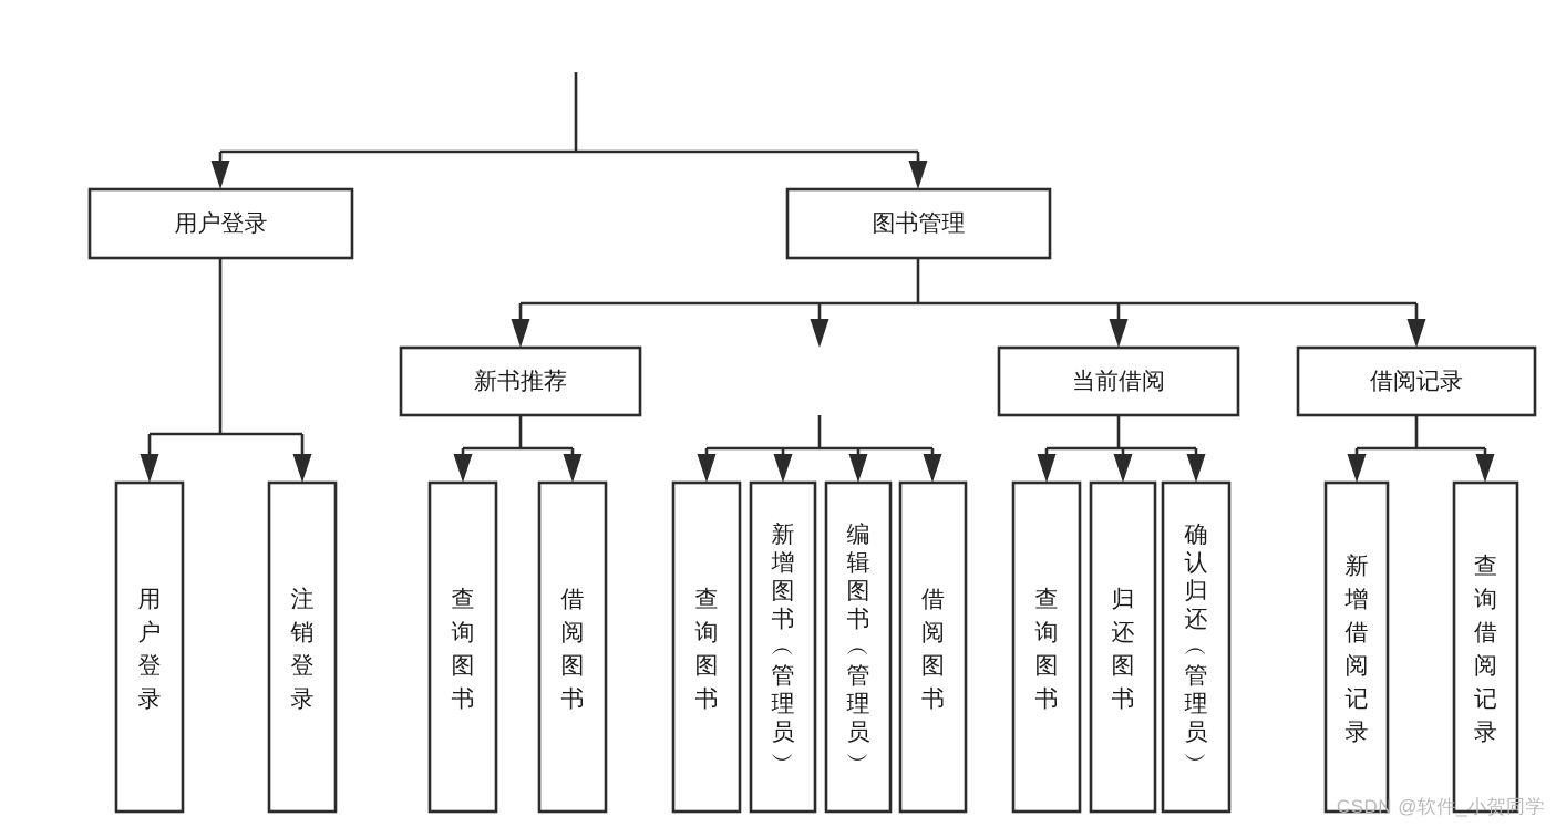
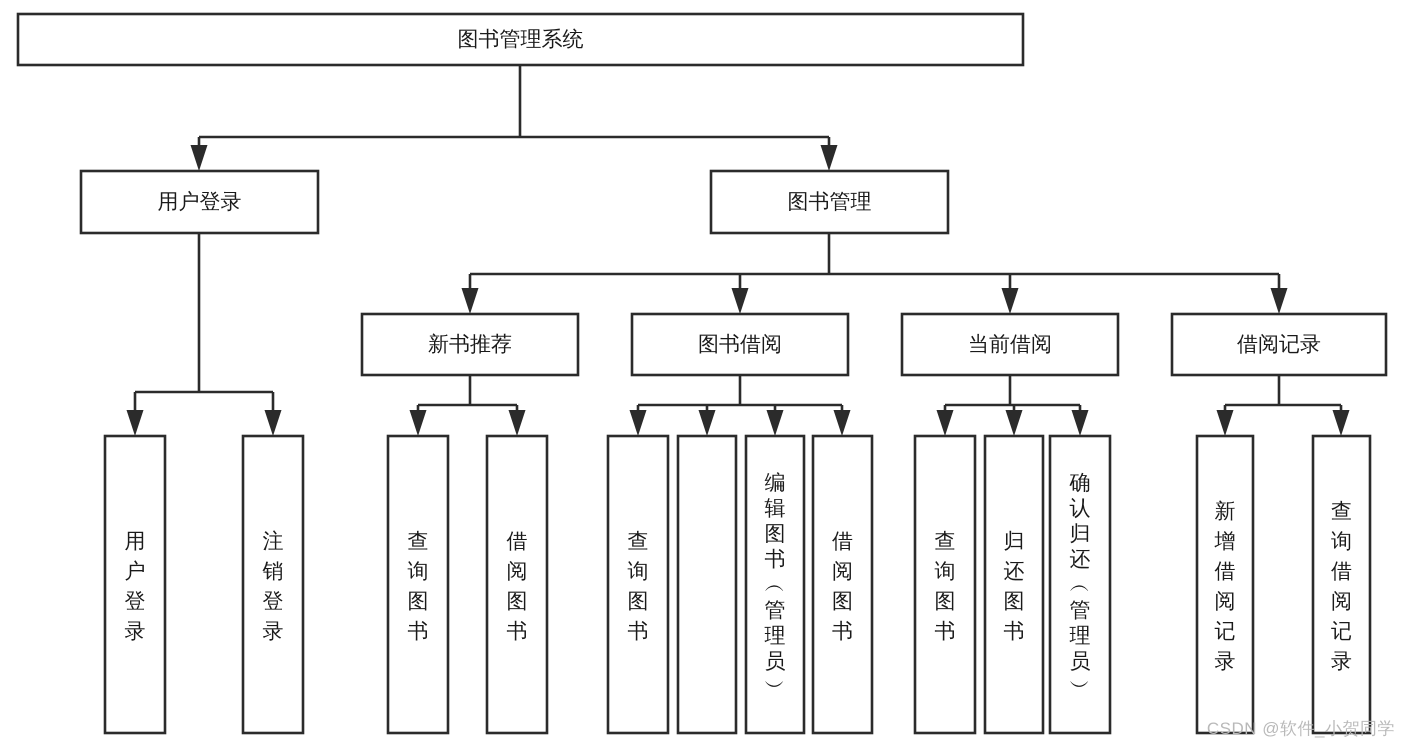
+ 图书管理系统
  用户登录
  图书管理
  新书推荐
+ 图书借阅
  当前借阅
  借阅记录
  用户登录
  注销登录
  查询图书
  借阅图书
  查询图书
- 新增图书 ︵ 管理员 ︶
  编辑图书 ︵ 管理员 ︶
  借阅图书
  查询图书
  归还图书
  确认归还 ︵ 管理员 ︶
  新增借阅记录
  查询借阅记录
  CSDN @软件_小贺同学
